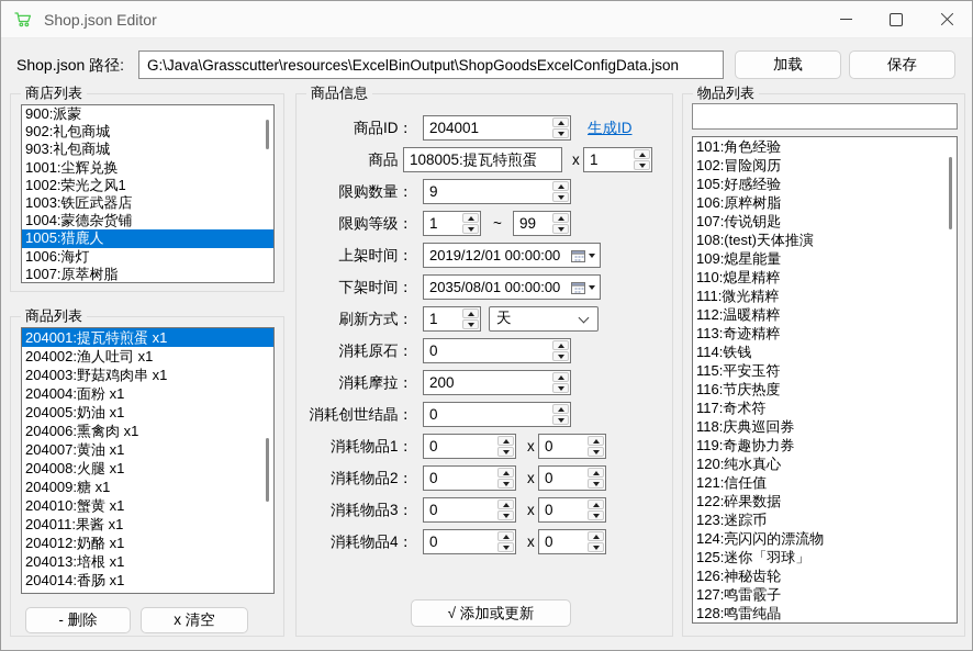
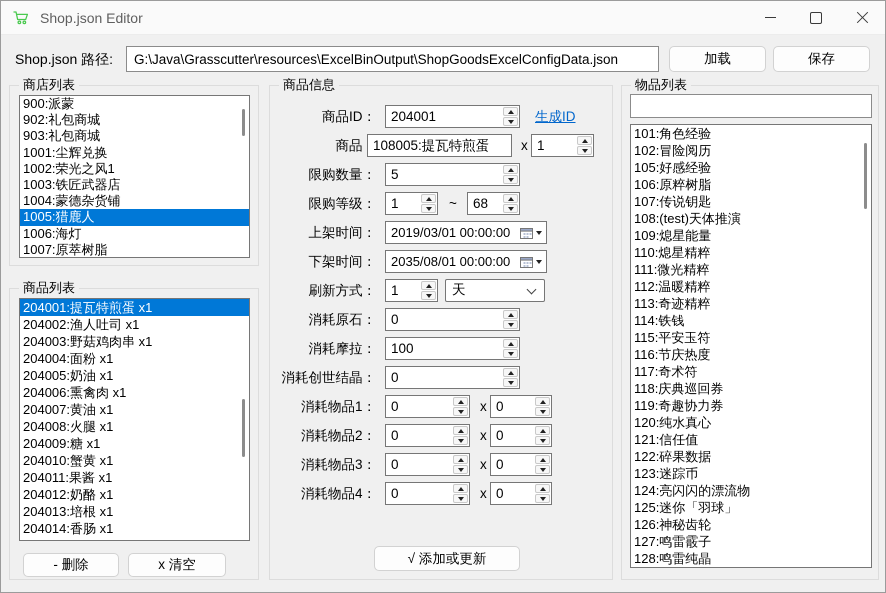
  Shop.json Editor
  Shop.json 路径:
  G:\Java\Grasscutter\resources\ExcelBinOutput\ShopGoodsExcelConfigData.json
  加载
  保存
  商店列表
  900:派蒙
  902:礼包商城
  903:礼包商城
  1001:尘辉兑换
  1002:荣光之风1
  1003:铁匠武器店
  1004:蒙德杂货铺
  1005:猎鹿人
  1006:海灯
  1007:原萃树脂
  商品列表
  204001:提瓦特煎蛋 x1
  204002:渔人吐司 x1
  204003:野菇鸡肉串 x1
  204004:面粉 x1
  204005:奶油 x1
  204006:熏禽肉 x1
  204007:黄油 x1
  204008:火腿 x1
  204009:糖 x1
  204010:蟹黄 x1
  204011:果酱 x1
  204012:奶酪 x1
  204013:培根 x1
  204014:香肠 x1
  - 删除
  x 清空
  商品信息
  商品ID：
  204001
  生成ID
  108005:提瓦特煎蛋
  x
  1
  限购数量：
- 9
+ 5
  限购等级：
  1
  ~
- 99
+ 68
  上架时间：
- 2019/12/01 00:00:00
+ 2019/03/01 00:00:00
  下架时间：
  2035/08/01 00:00:00
  刷新方式：
  1
  天
  消耗原石：
  0
  消耗摩拉：
- 200
+ 100
  消耗创世结晶：
  0
  消耗物品1：
  0
  x
  0
  消耗物品2：
  0
  x
  0
  消耗物品3：
  0
  x
  0
  消耗物品4：
  0
  x
  0
  √ 添加或更新
  物品列表
  101:角色经验
  102:冒险阅历
  105:好感经验
  106:原粹树脂
  107:传说钥匙
  108:(test)天体推演
  109:熄星能量
  110:熄星精粹
  111:微光精粹
  112:温暖精粹
  113:奇迹精粹
  114:铁钱
  115:平安玉符
  116:节庆热度
  117:奇术符
  118:庆典巡回券
  119:奇趣协力券
  120:纯水真心
  121:信任值
  122:碎果数据
  123:迷踪币
  124:亮闪闪的漂流物
  125:迷你「羽球」
  126:神秘齿轮
  127:鸣雷霰子
  128:鸣雷纯晶
